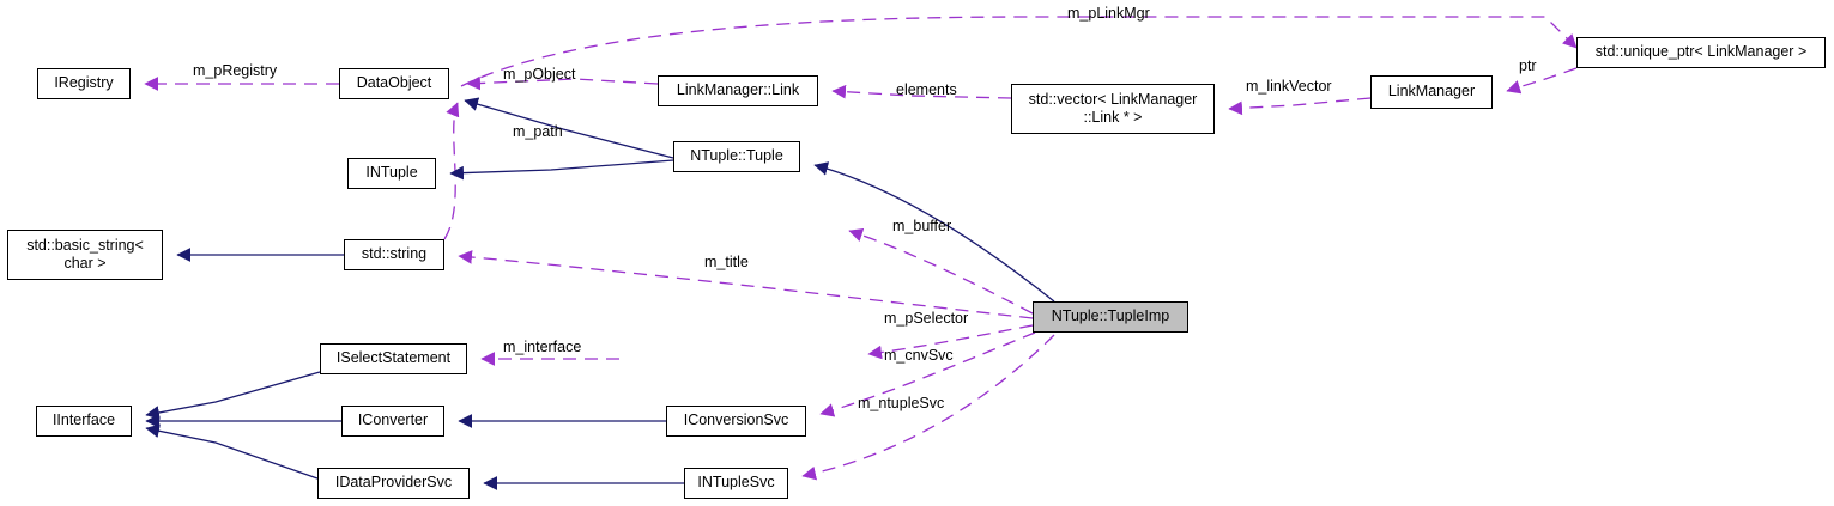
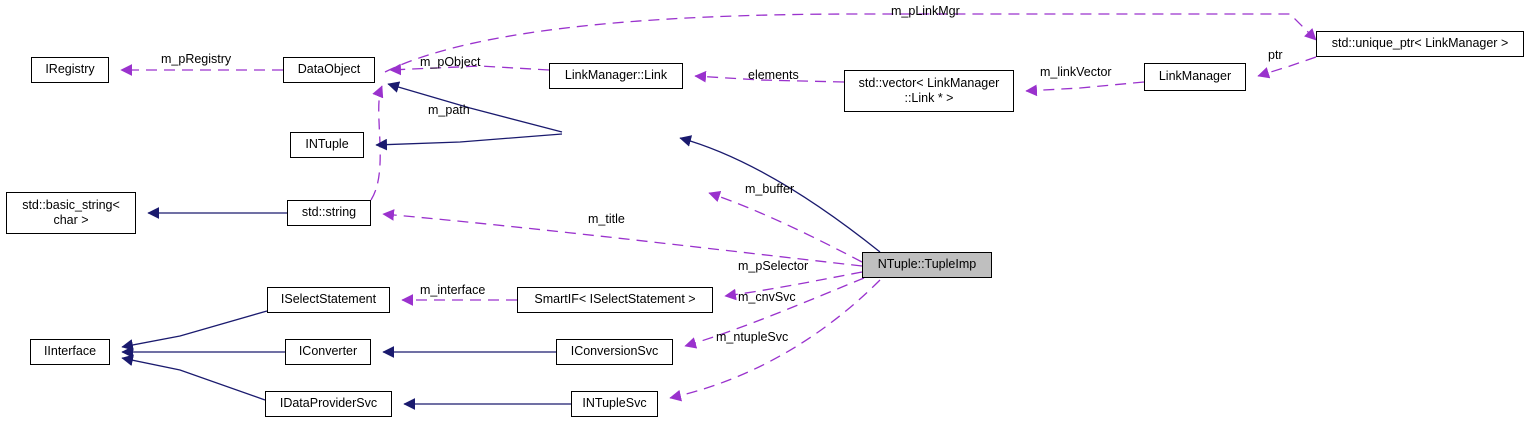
  IRegistry
  DataObject
  LinkManager::Link
  std::vector< LinkManager
  ::Link * >
  LinkManager
  std::unique_ptr< LinkManager >
  INTuple
- NTuple::Tuple
  std::basic_string<
  char >
  std::string
  NTuple::TupleImp
  ISelectStatement
+ SmartIF< ISelectStatement >
  IInterface
  IConverter
  IConversionSvc
  IDataProviderSvc
  INTupleSvc
  m_pLinkMgr
  m_pRegistry
  m_pObject
  elements
  m_linkVector
  ptr
  m_path
  m_buffer
  m_title
  m_pSelector
  m_interface
  m_cnvSvc
  m_ntupleSvc
